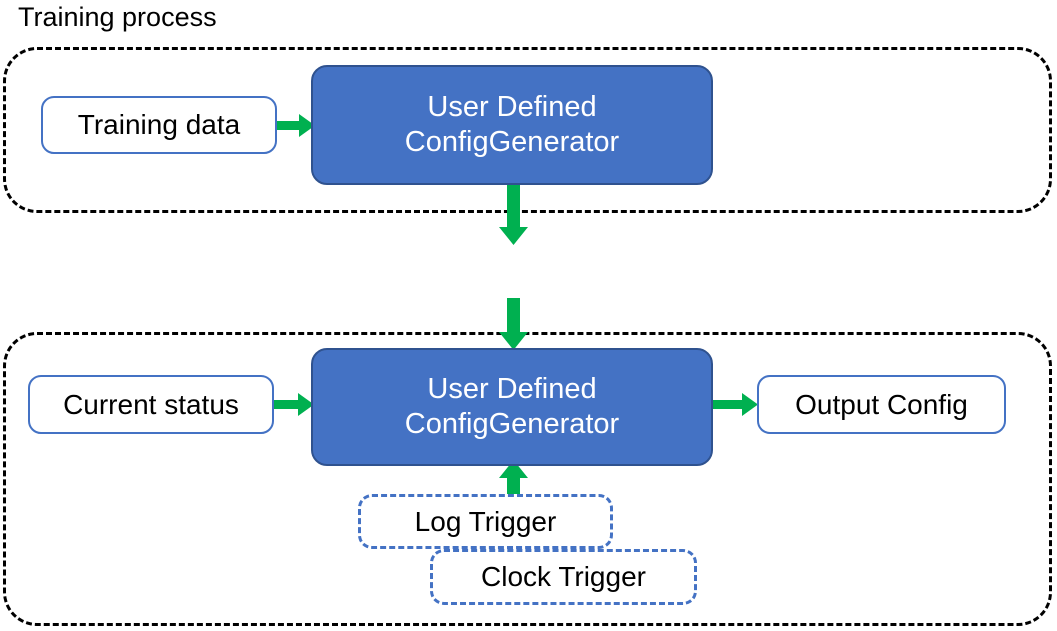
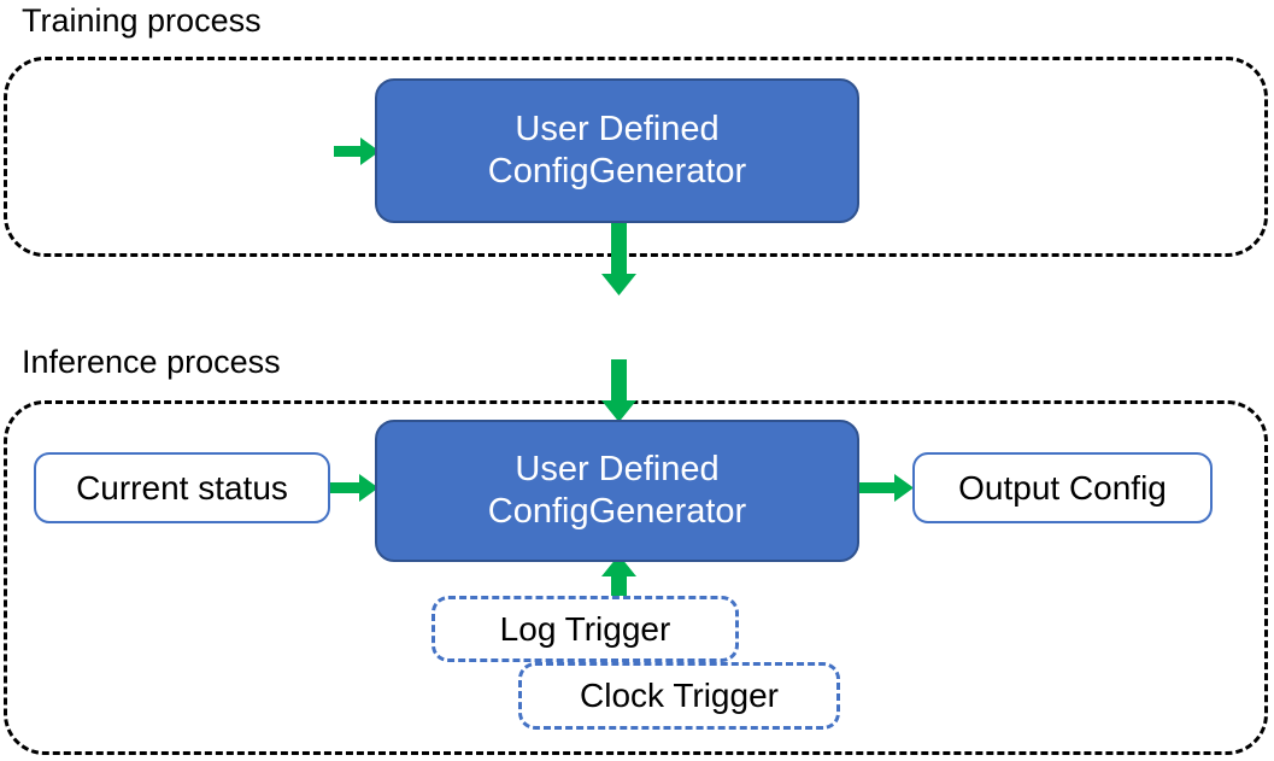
  Training process
- Training data
  User Defined
  ConfigGenerator
+ Inference process
  Current status
  User Defined
  ConfigGenerator
  Output Config
  Log Trigger
  Clock Trigger
